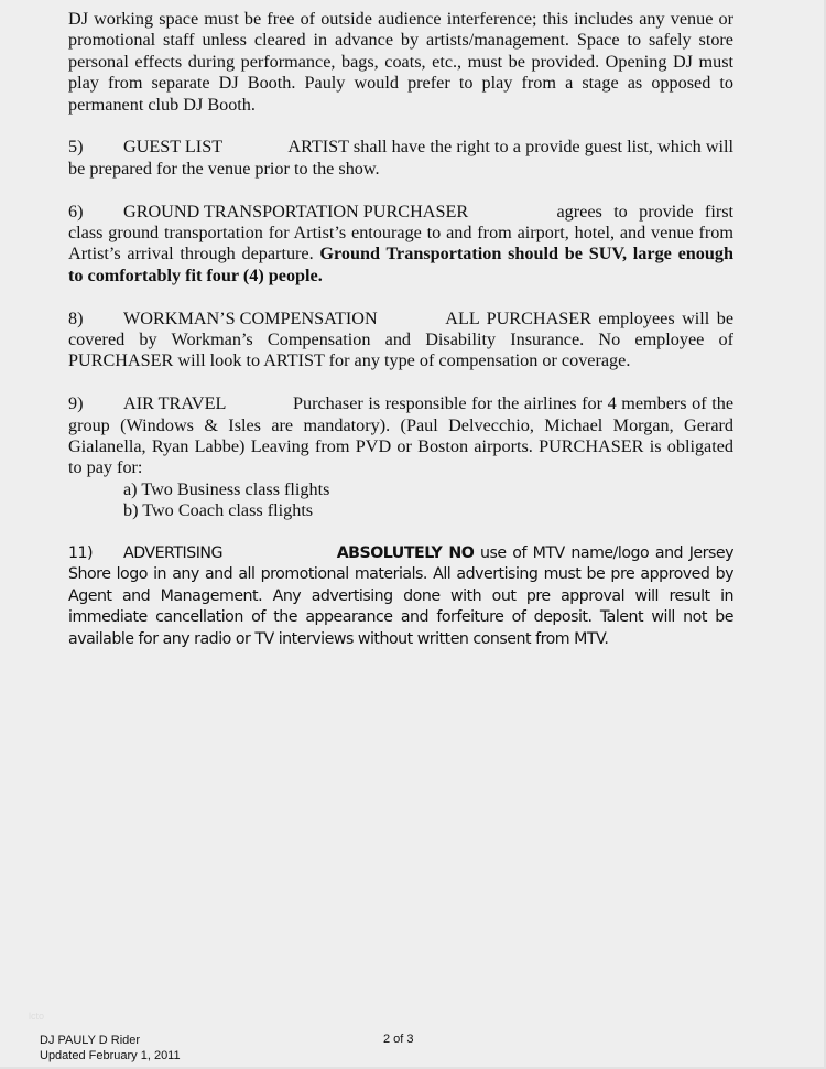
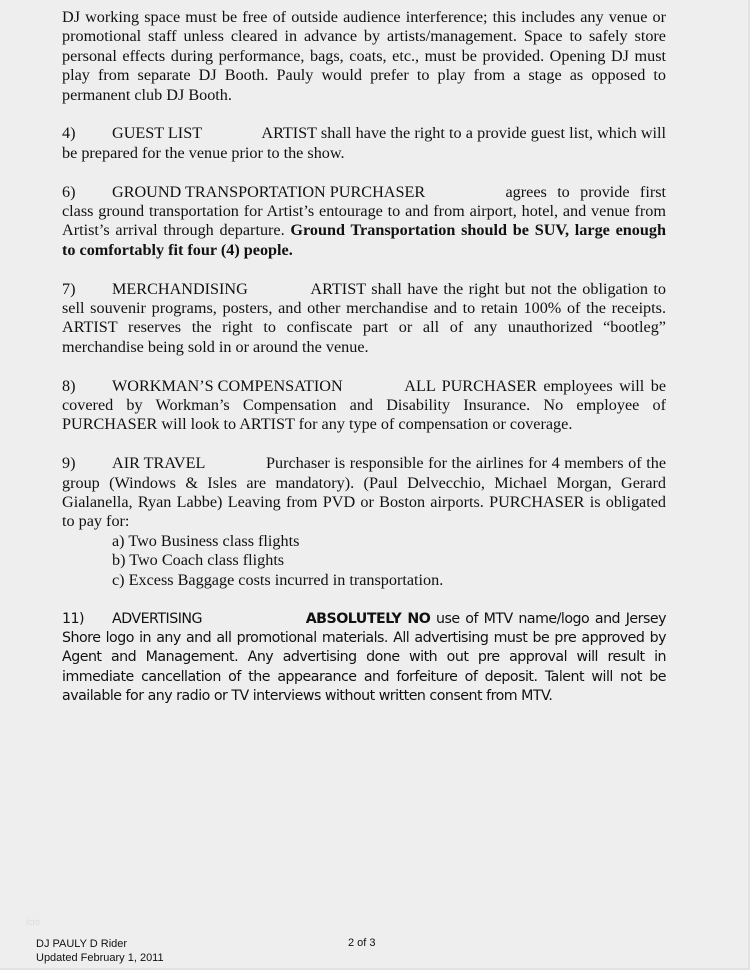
  DJ working space must be free of outside audience interference; this includes any venue or promotional staff unless cleared in advance by artists/management. Space to safely store personal effects during performance, bags, coats, etc., must be provided. Opening DJ must play from separate DJ Booth. Pauly would prefer to play from a stage as opposed to permanent club DJ Booth.
- 5) GUEST LIST ARTIST shall have the right to a provide guest list, which will be prepared for the venue prior to the show.
+ 4) GUEST LIST ARTIST shall have the right to a provide guest list, which will be prepared for the venue prior to the show.
  6) GROUND TRANSPORTATION PURCHASER agrees to provide first class ground transportation for Artist’s entourage to and from airport, hotel, and venue from Artist’s arrival through departure. Ground Transportation should be SUV, large enough to comfortably fit four (4) people.
+ 7) MERCHANDISING ARTIST shall have the right but not the obligation to sell souvenir programs, posters, and other merchandise and to retain 100% of the receipts. ARTIST reserves the right to confiscate part or all of any unauthorized “bootleg” merchandise being sold in or around the venue.
  8) WORKMAN’S COMPENSATION ALL PURCHASER employees will be covered by Workman’s Compensation and Disability Insurance. No employee of PURCHASER will look to ARTIST for any type of compensation or coverage.
  9) AIR TRAVEL Purchaser is responsible for the airlines for 4 members of the group (Windows & Isles are mandatory). (Paul Delvecchio, Michael Morgan, Gerard Gialanella, Ryan Labbe) Leaving from PVD or Boston airports. PURCHASER is obligated to pay for:
  a) Two Business class flights
  b) Two Coach class flights
+ c) Excess Baggage costs incurred in transportation.
  11) ADVERTISING ABSOLUTELY NO use of MTV name/logo and Jersey Shore logo in any and all promotional materials. All advertising must be pre approved by Agent and Management. Any advertising done with out pre approval will result in immediate cancellation of the appearance and forfeiture of deposit. Talent will not be available for any radio or TV interviews without written consent from MTV.
  DJ PAULY D Rider
  Updated February 1, 2011
  2 of 3
